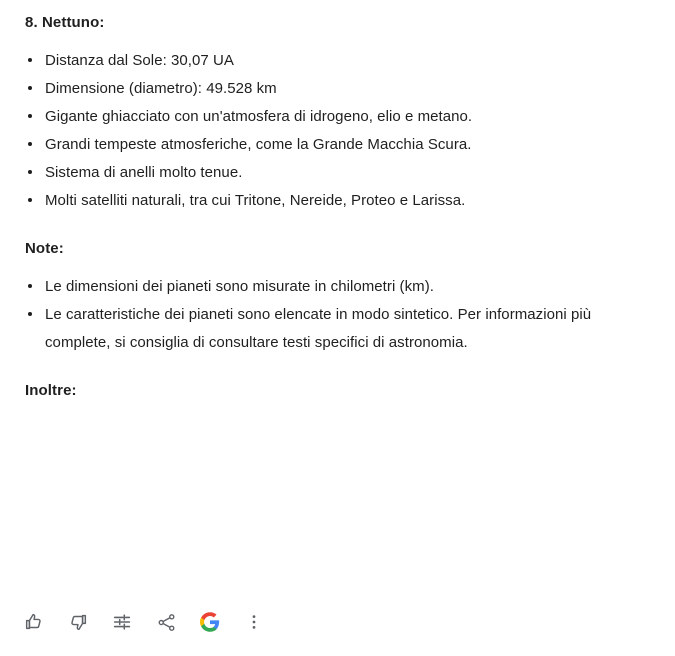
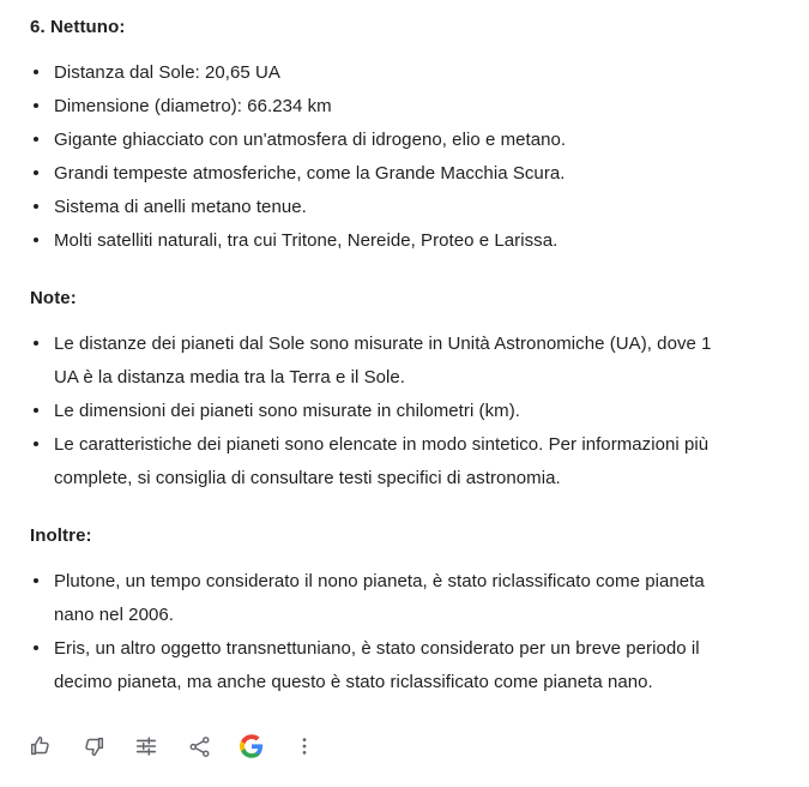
- 8. Nettuno:
+ 6. Nettuno:
- Distanza dal Sole: 30,07 UA
+ Distanza dal Sole: 20,65 UA
- Dimensione (diametro): 49.528 km
+ Dimensione (diametro): 66.234 km
  Gigante ghiacciato con un'atmosfera di idrogeno, elio e metano.
  Grandi tempeste atmosferiche, come la Grande Macchia Scura.
- Sistema di anelli molto tenue.
+ Sistema di anelli metano tenue.
  Molti satelliti naturali, tra cui Tritone, Nereide, Proteo e Larissa.
  Note:
+ Le distanze dei pianeti dal Sole sono misurate in Unità Astronomiche (UA), dove 1 UA è la distanza media tra la Terra e il Sole.
  Le dimensioni dei pianeti sono misurate in chilometri (km).
  Le caratteristiche dei pianeti sono elencate in modo sintetico. Per informazioni più complete, si consiglia di consultare testi specifici di astronomia.
  Inoltre:
+ Plutone, un tempo considerato il nono pianeta, è stato riclassificato come pianeta nano nel 2006.
+ Eris, un altro oggetto transnettuniano, è stato considerato per un breve periodo il decimo pianeta, ma anche questo è stato riclassificato come pianeta nano.
